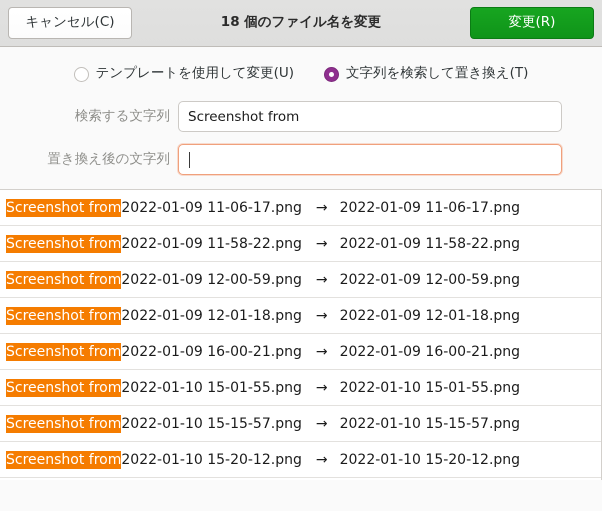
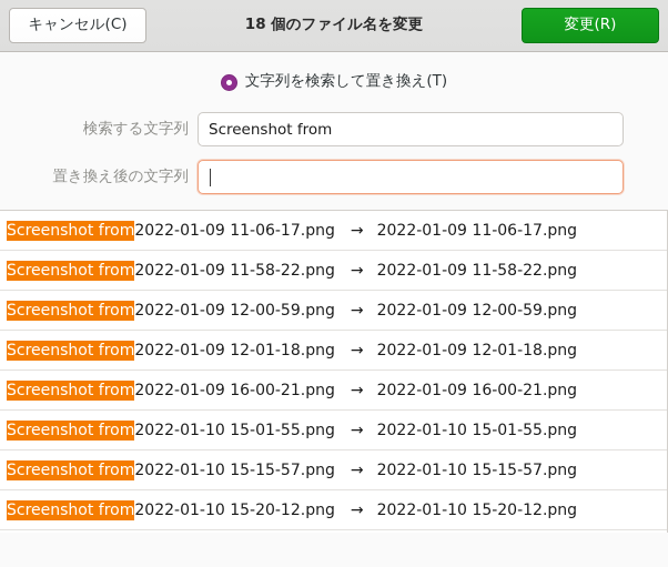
  キャンセル(C)
  18 個のファイル名を変更
  変更(R)
- テンプレートを使用して変更(U)
  文字列を検索して置き換え(T)
  検索する文字列
  Screenshot from
  置き換え後の文字列
  Screenshot from
  2022-01-09 11-06-17.png
  →
  2022-01-09 11-06-17.png
  Screenshot from
  2022-01-09 11-58-22.png
  →
  2022-01-09 11-58-22.png
  Screenshot from
  2022-01-09 12-00-59.png
  →
  2022-01-09 12-00-59.png
  Screenshot from
  2022-01-09 12-01-18.png
  →
  2022-01-09 12-01-18.png
  Screenshot from
  2022-01-09 16-00-21.png
  →
  2022-01-09 16-00-21.png
  Screenshot from
  2022-01-10 15-01-55.png
  →
  2022-01-10 15-01-55.png
  Screenshot from
  2022-01-10 15-15-57.png
  →
  2022-01-10 15-15-57.png
  Screenshot from
  2022-01-10 15-20-12.png
  →
  2022-01-10 15-20-12.png
